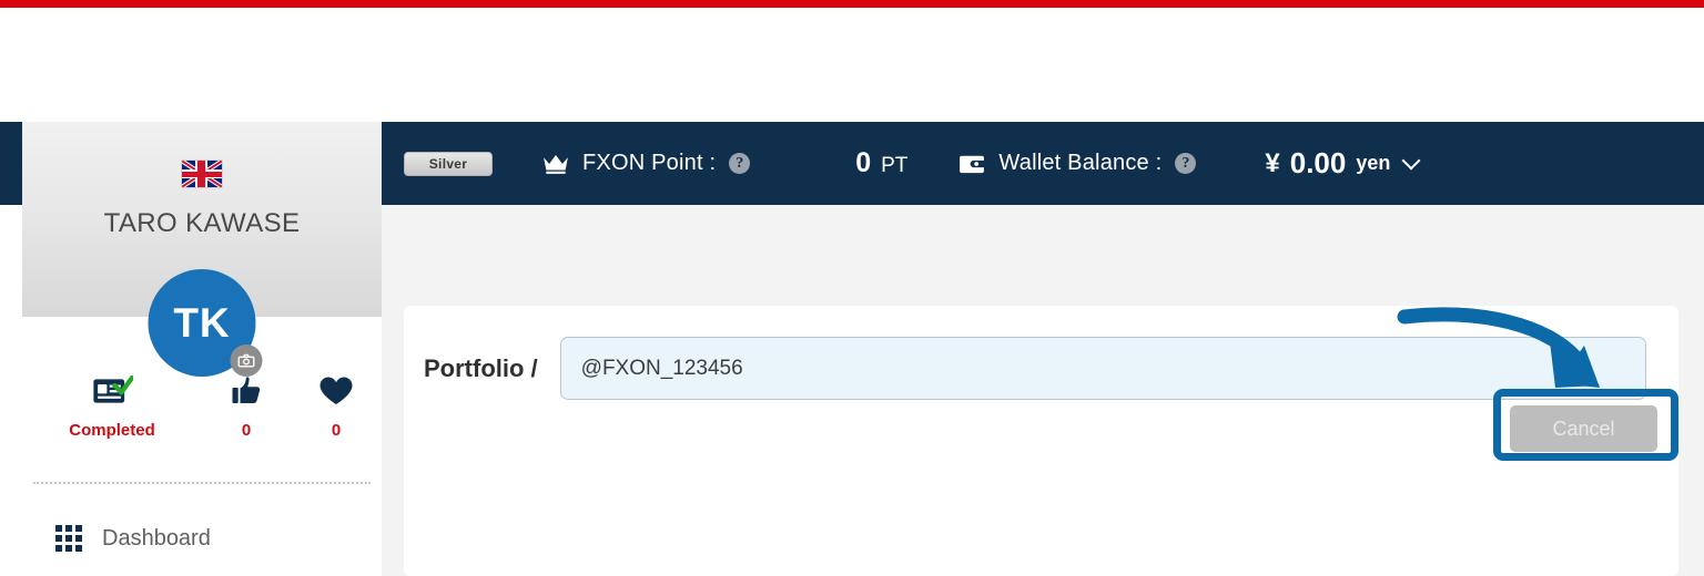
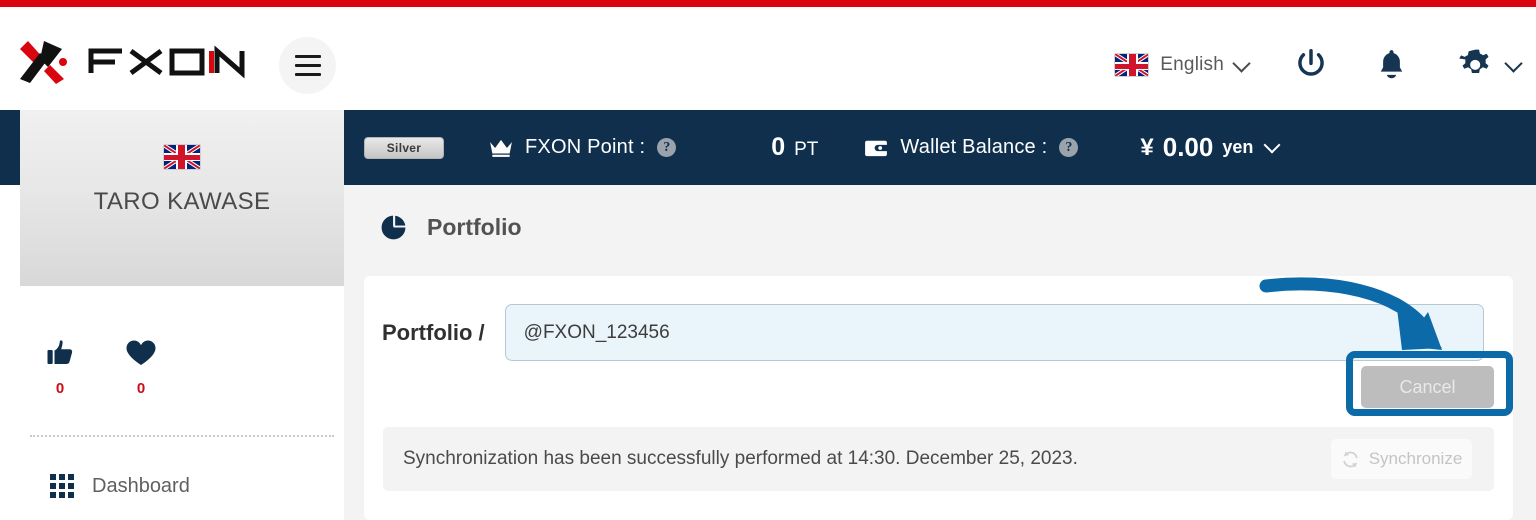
+ English
  TARO KAWASE
- TK
- Completed
  0
  0
  Dashboard
  Silver
  FXON Point :
  ?
  0
  PT
  Wallet Balance :
  ?
  ¥
  0.00
  yen
+ Portfolio
  Portfolio /
  @FXON_123456
  Cancel
+ Synchronization has been successfully performed at 14:30. December 25, 2023.
+ Synchronize
